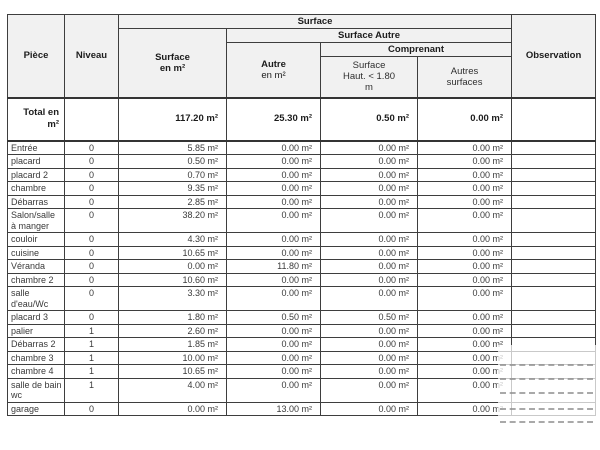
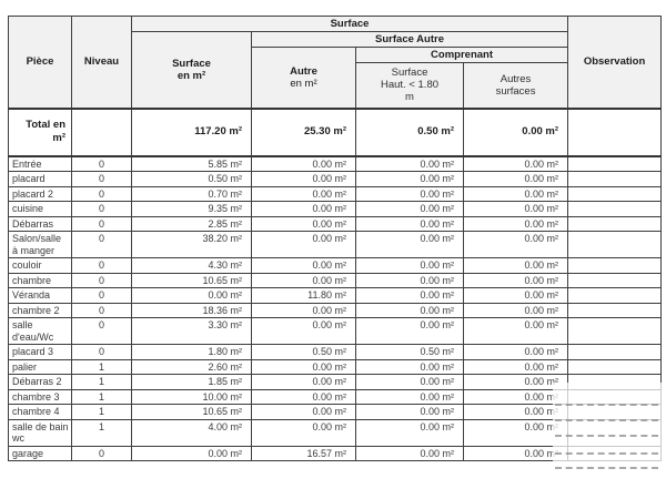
  Pièce	Niveau	Surface	Observation
  Surface en m²	Surface Autre
  Autre en m²	Comprenant
  Surface Haut. < 1.80 m	Autres surfaces
  Total en m²		117.20 m²	25.30 m²	0.50 m²	0.00 m²
  Entrée	0	5.85 m²	0.00 m²	0.00 m²	0.00 m²
  placard	0	0.50 m²	0.00 m²	0.00 m²	0.00 m²
  placard 2	0	0.70 m²	0.00 m²	0.00 m²	0.00 m²
- chambre	0	9.35 m²	0.00 m²	0.00 m²	0.00 m²
+ cuisine	0	9.35 m²	0.00 m²	0.00 m²	0.00 m²
  Débarras	0	2.85 m²	0.00 m²	0.00 m²	0.00 m²
  Salon/salle à manger	0	38.20 m²	0.00 m²	0.00 m²	0.00 m²
  couloir	0	4.30 m²	0.00 m²	0.00 m²	0.00 m²
- cuisine	0	10.65 m²	0.00 m²	0.00 m²	0.00 m²
+ chambre	0	10.65 m²	0.00 m²	0.00 m²	0.00 m²
  Véranda	0	0.00 m²	11.80 m²	0.00 m²	0.00 m²
- chambre 2	0	10.60 m²	0.00 m²	0.00 m²	0.00 m²
+ chambre 2	0	18.36 m²	0.00 m²	0.00 m²	0.00 m²
  salle d'eau/Wc	0	3.30 m²	0.00 m²	0.00 m²	0.00 m²
  placard 3	0	1.80 m²	0.50 m²	0.50 m²	0.00 m²
  palier	1	2.60 m²	0.00 m²	0.00 m²	0.00 m²
  Débarras 2	1	1.85 m²	0.00 m²	0.00 m²	0.00 m²
  chambre 3	1	10.00 m²	0.00 m²	0.00 m²	0.00 m²
  chambre 4	1	10.65 m²	0.00 m²	0.00 m²	0.00 m²
  salle de bain wc	1	4.00 m²	0.00 m²	0.00 m²	0.00 m²
- garage	0	0.00 m²	13.00 m²	0.00 m²	0.00 m²
+ garage	0	0.00 m²	16.57 m²	0.00 m²	0.00 m²
